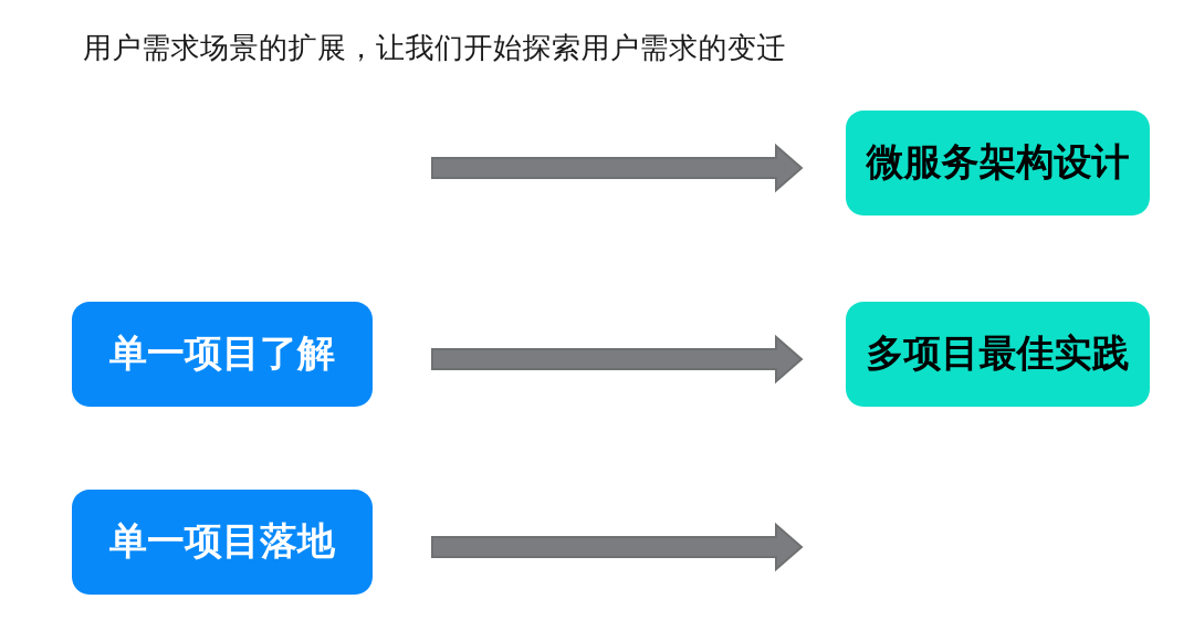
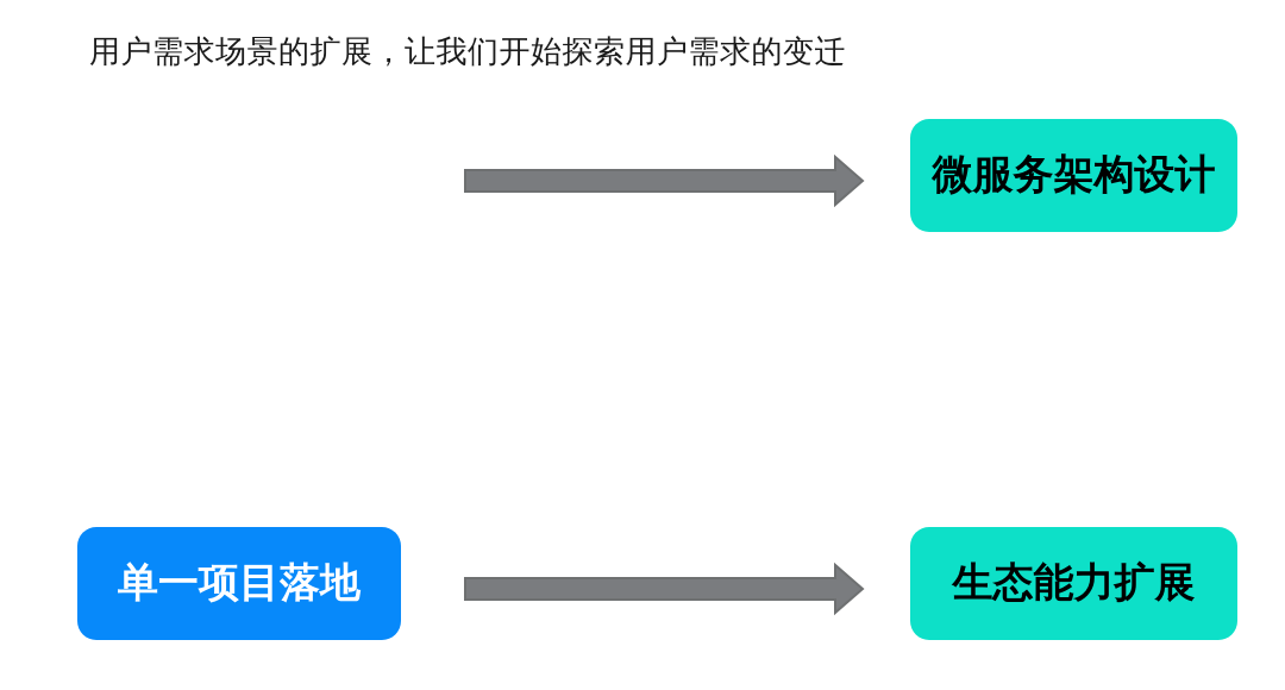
  用户需求场景的扩展，让我们开始探索用户需求的变迁
  微服务架构设计
- 单一项目了解
- 多项目最佳实践
  单一项目落地
+ 生态能力扩展
